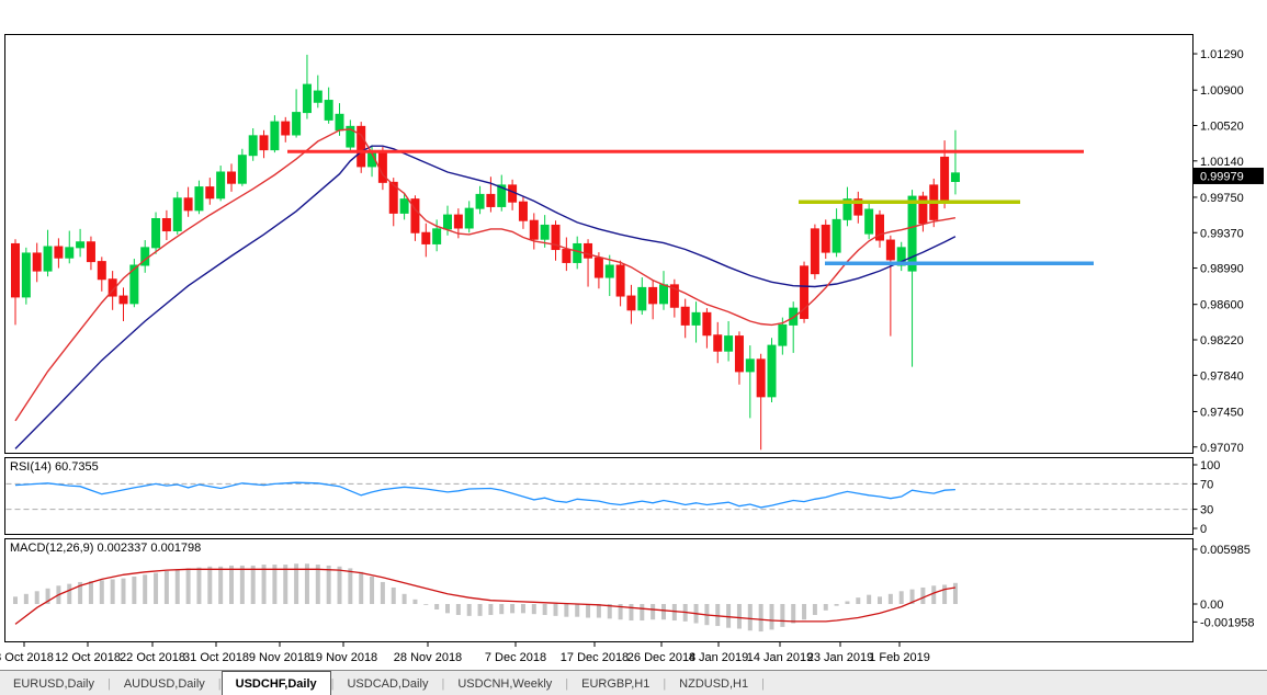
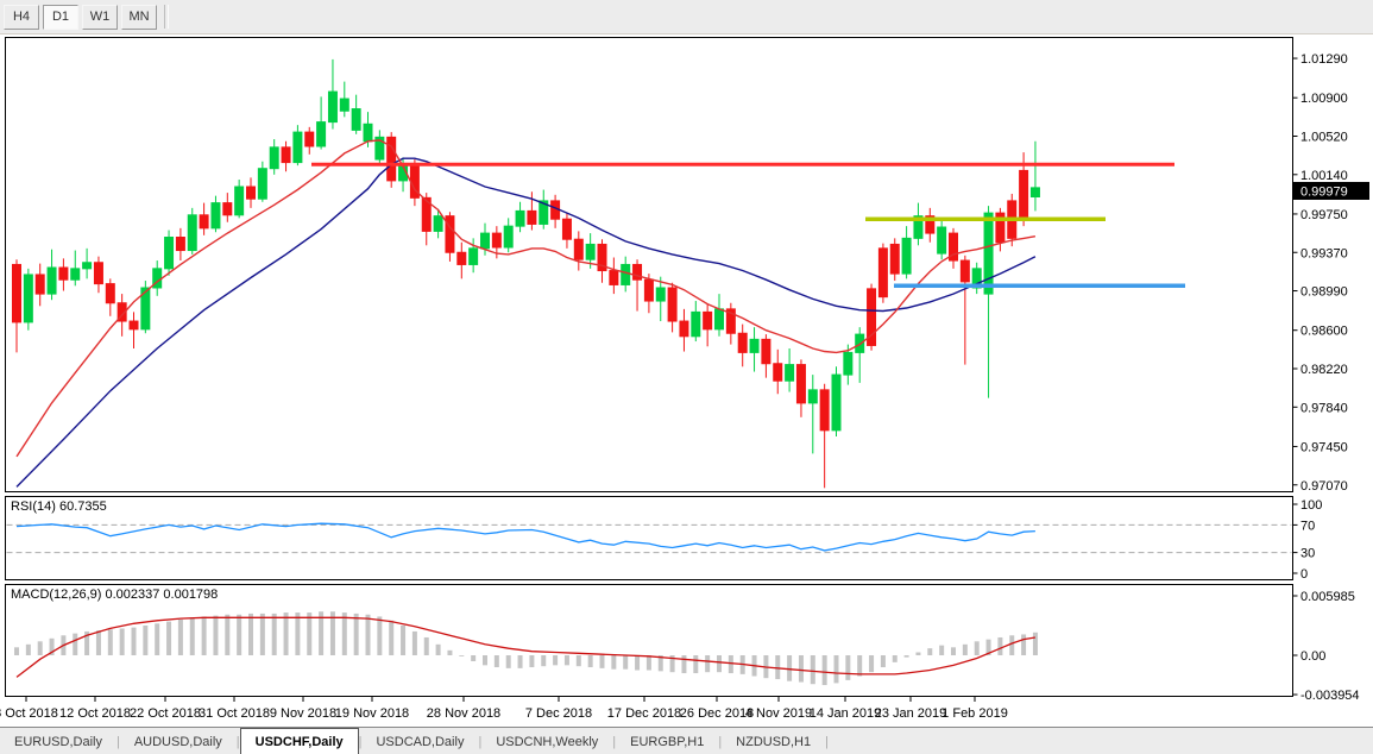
  1.01290
  1.00900
  1.00520
  1.00140
  0.99750
  0.99370
  0.98990
  0.98600
  0.98220
  0.97840
  0.97450
  0.97070
  0.99979
  100
  70
  30
  0
  0.005985
  0.00
- -0.001958
+ -0.003954
  Oct 2018
  12 Oct 2018
  22 Oct 2018
  31 Oct 2018
  9 Nov 2018
  19 Nov 2018
  28 Nov 2018
  7 Dec 2018
  17 Dec 2018
  26 Dec 2018
- 4 Jan 2019
+ 4 Nov 2019
  14 Jan 2019
  23 Jan 2019
  1 Feb 2019
+ H4
+ D1
+ W1
+ MN
  RSI(14) 60.7355
  MACD(12,26,9) 0.002337 0.001798
  EURUSD,Daily
  |
  AUDUSD,Daily
  |
  USDCHF,Daily
  |
  USDCAD,Daily
  |
  USDCNH,Weekly
  |
  EURGBP,H1
  |
  NZDUSD,H1
  |
